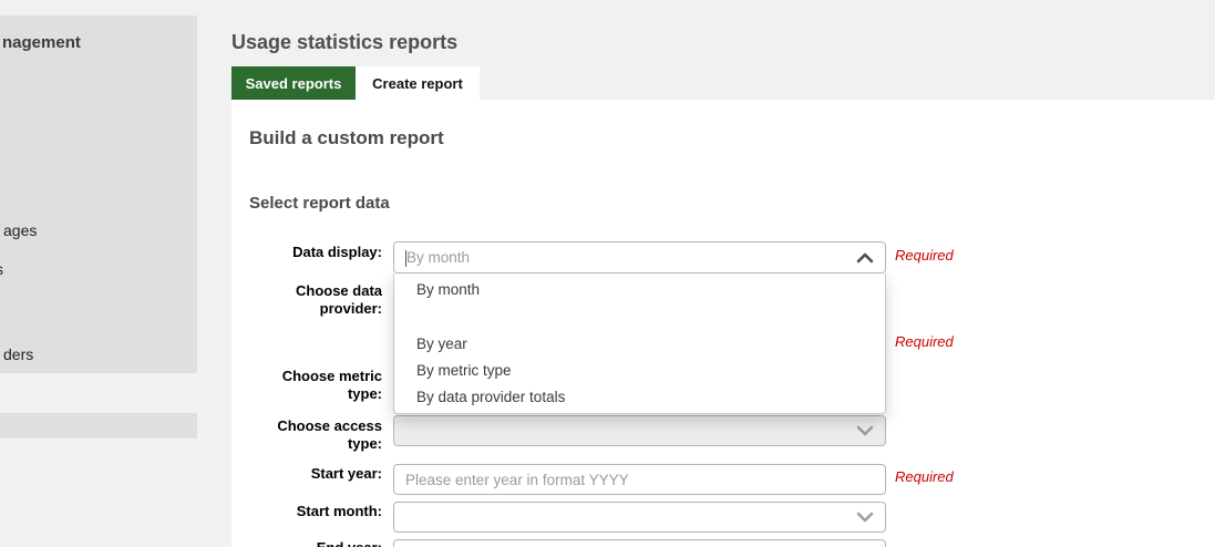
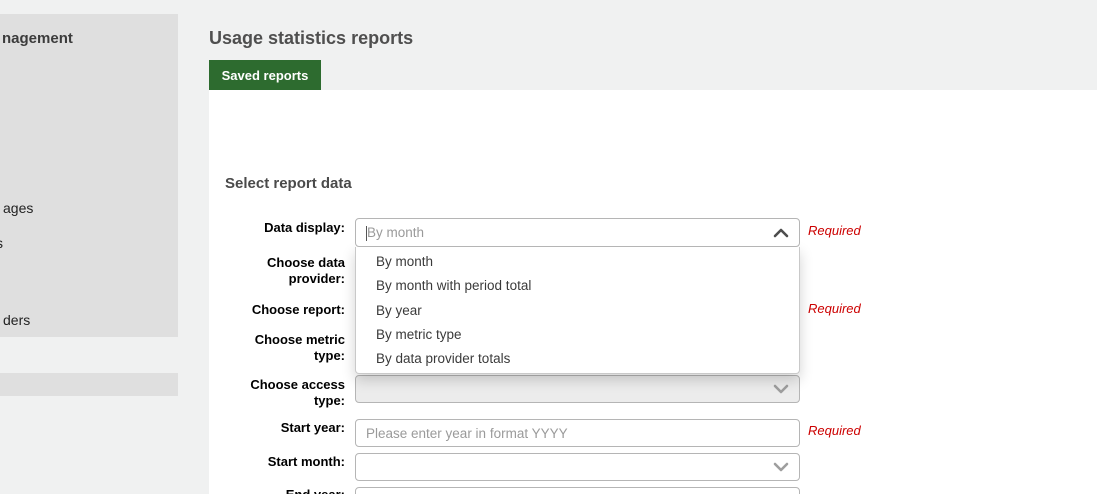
  nagement
  ages
  ders
  Usage statistics reports
  Saved reports
- Create report
- Build a custom report
  Select report data
  Data display:
  By month
  Required
  By month
+ By month with period total
  By year
  By metric type
  By data provider totals
  Choose data
  provider:
+ Choose report:
  Required
  Choose metric
  type:
  Choose access
  type:
  Start year:
  Please enter year in format YYYY
  Required
  Start month:
